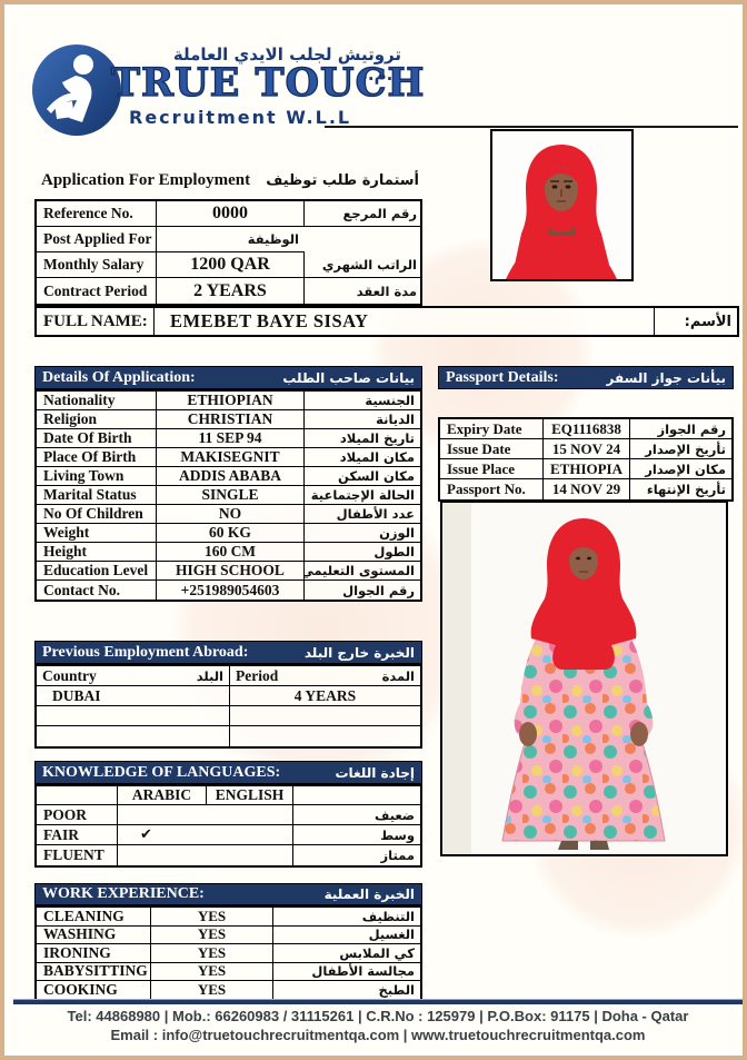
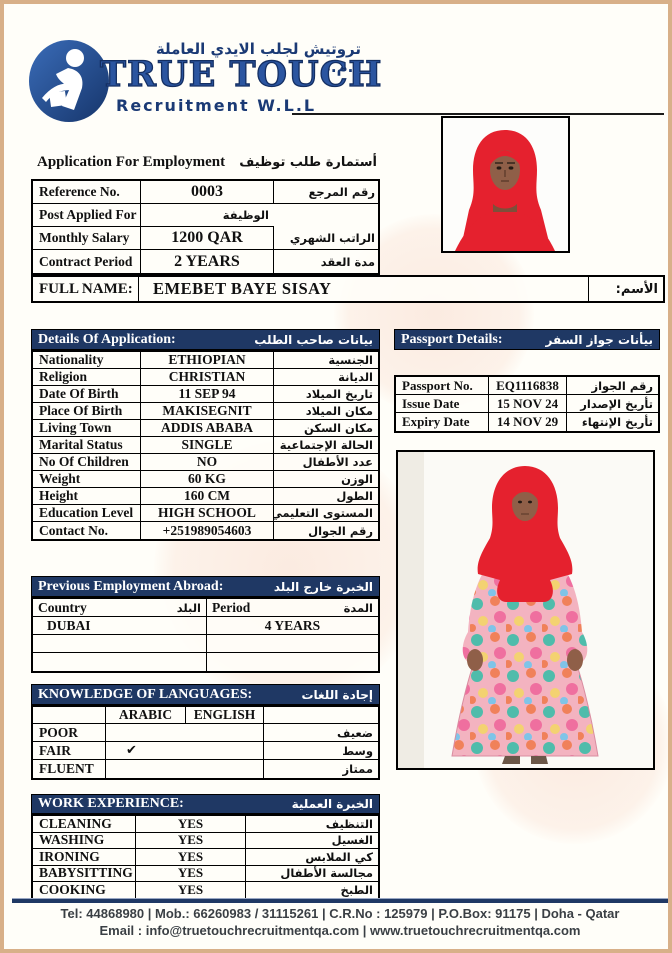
  تروتيش لجلب الايدي العاملة ذ.م.م
  TRUE TOUCH
  Recruitment W.L.L
  Application For Employment
  أستمارة طلب توظيف
  Reference No.
- 0000
+ 0003
  رقم المرجع
  Post Applied For
  الوظيفة
  Monthly Salary
  1200 QAR
  الراتب الشهري
  Contract Period
  2 YEARS
  مدة العقد
  FULL NAME:
  EMEBET BAYE SISAY
  الأسم:
  Details Of Application:
  بيانات صاحب الطلب
  Nationality
  ETHIOPIAN
  الجنسية
  Religion
  CHRISTIAN
  الديانة
  Date Of Birth
  11 SEP 94
  تاريخ الميلاد
  Place Of Birth
  MAKISEGNIT
  مكان الميلاد
  Living Town
  ADDIS ABABA
  مكان السكن
  Marital Status
  SINGLE
  الحالة الإجتماعية
  No Of Children
  NO
  عدد الأطفال
  Weight
  60 KG
  الوزن
  Height
  160 CM
  الطول
  Education Level
  HIGH SCHOOL
  المستوى التعليمي
  Contact No.
  +251989054603
  رقم الجوال
  Passport Details:
  بيأنات جواز السفر
- Expiry Date
+ Passport No.
  EQ1116838
  رقم الجواز
  Issue Date
  15 NOV 24
  تأريخ الإصدار
- Issue Place
- ETHIOPIA
- مكان الإصدار
- Passport No.
+ Expiry Date
  14 NOV 29
  تأريخ الإنتهاء
  Previous Employment Abroad:
  الخبرة خارج البلد
  Country
  البلد
  Period
  المدة
  DUBAI
  4 YEARS
  KNOWLEDGE OF LANGUAGES:
  إجادة اللغات
  ARABIC
  ENGLISH
  POOR
  ضعيف
  FAIR
  ✔
  وسط
  FLUENT
  ممتاز
  WORK EXPERIENCE:
  الخبرة العملية
  CLEANING
  YES
  التنظيف
  WASHING
  YES
  الغسيل
  IRONING
  YES
  كي الملابس
  BABYSITTING
  YES
  مجالسة الأطفال
  COOKING
  YES
  الطبخ
  Tel: 44868980 | Mob.: 66260983 / 31115261 | C.R.No : 125979 | P.O.Box: 91175 | Doha - Qatar
  Email : info@truetouchrecruitmentqa.com | www.truetouchrecruitmentqa.com
